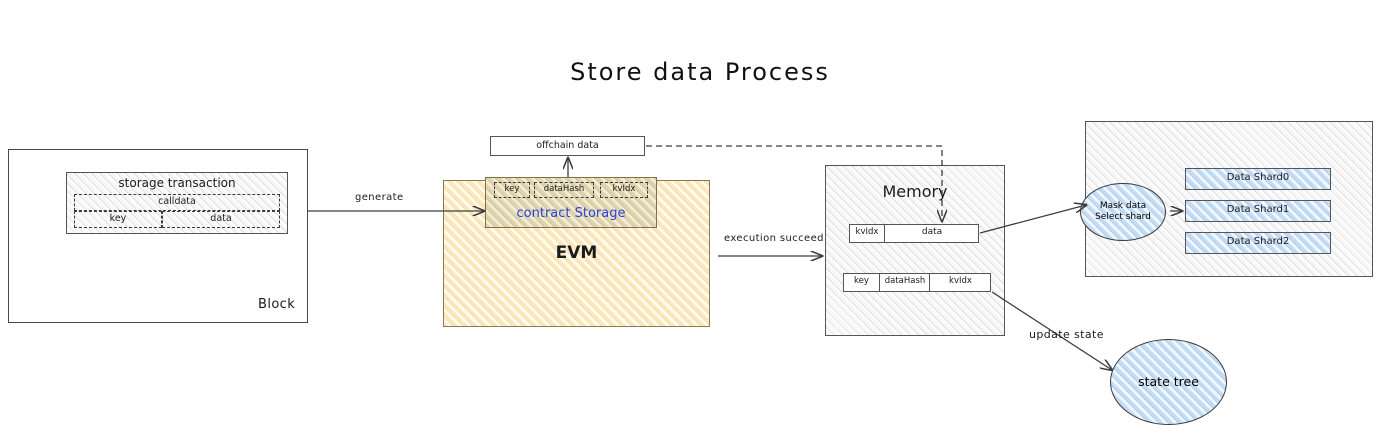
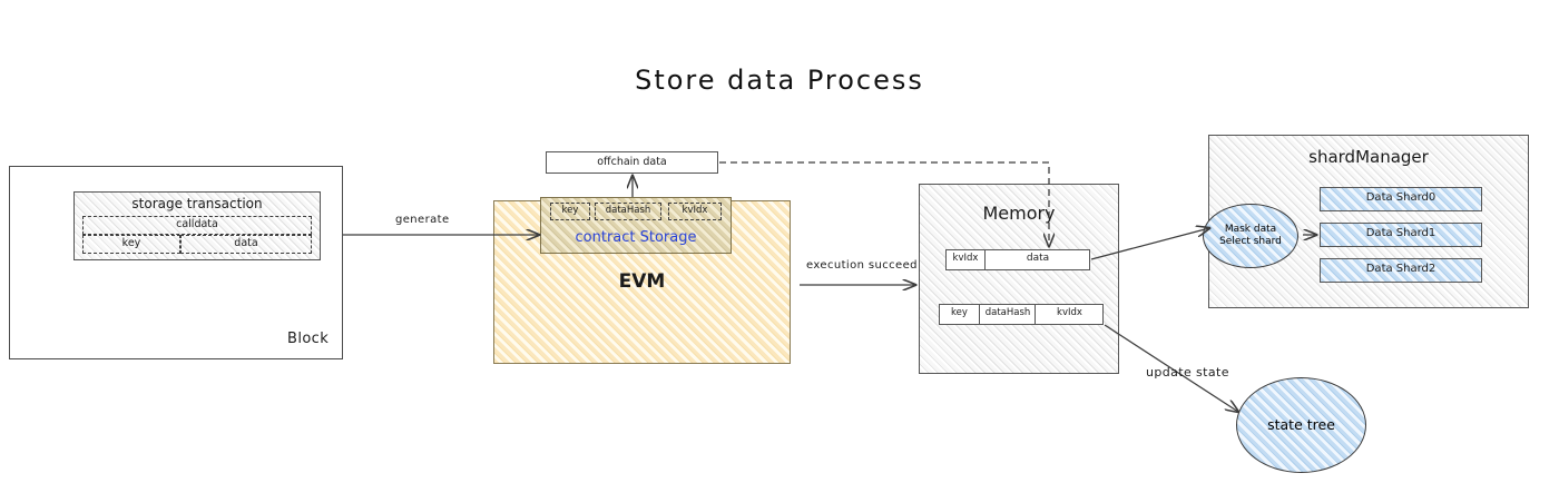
  Store data Process
  Block
  storage transaction
  calldata
  key
  data
  EVM
  key
  dataHash
  kvIdx
  contract Storage
  offchain data
  Memory
  kvIdx
  data
  key
  dataHash
  kvIdx
+ shardManager
  Data Shard0
  Data Shard1
  Data Shard2
  Mask data
  Select shard
  state tree
  generate
  execution succeed
  update state
